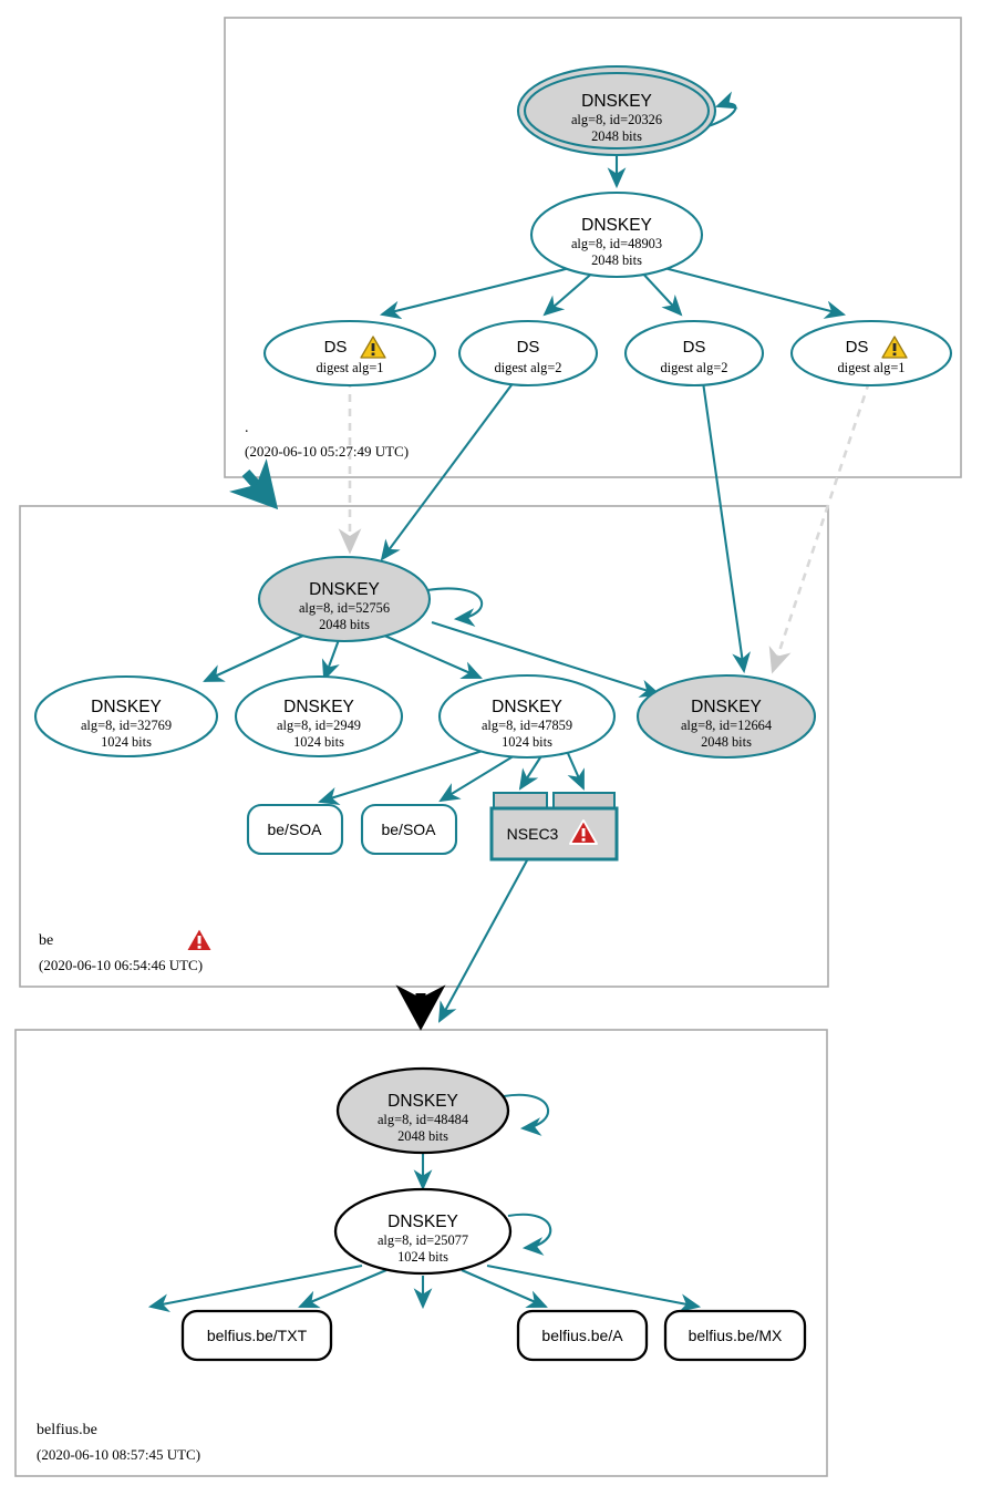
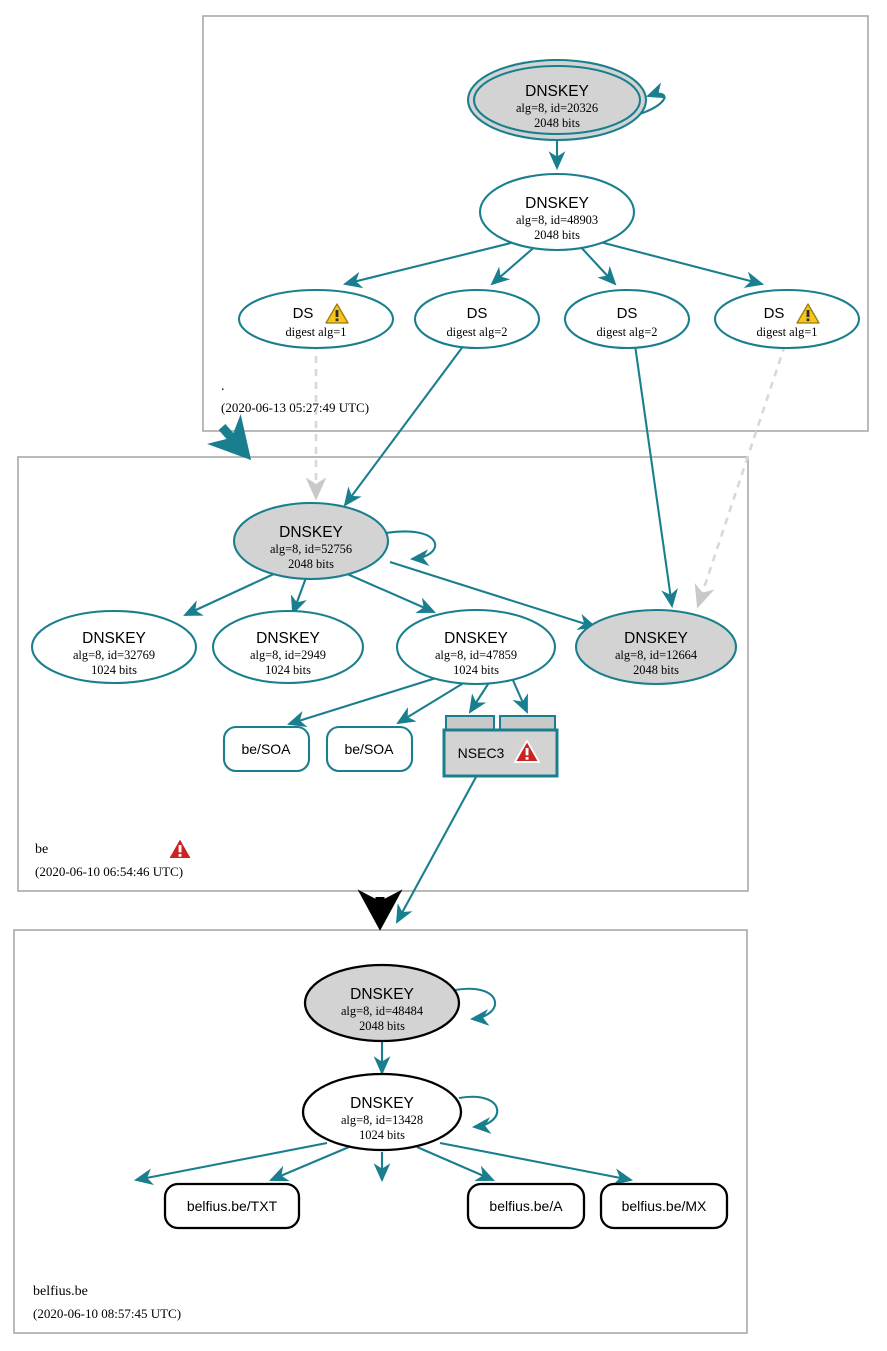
  DNSKEY
  alg=8, id=20326
  2048 bits
  DNSKEY
  alg=8, id=48903
  2048 bits
  DS
  digest alg=1
  DS
  digest alg=2
  DS
  digest alg=2
  DS
  digest alg=1
  .
- (2020-06-10 05:27:49 UTC)
+ (2020-06-13 05:27:49 UTC)
  DNSKEY
  alg=8, id=52756
  2048 bits
  DNSKEY
  alg=8, id=32769
  1024 bits
  DNSKEY
  alg=8, id=2949
  1024 bits
  DNSKEY
  alg=8, id=47859
  1024 bits
  DNSKEY
  alg=8, id=12664
  2048 bits
  be/SOA
  be/SOA
  NSEC3
  be
  (2020-06-10 06:54:46 UTC)
  DNSKEY
  alg=8, id=48484
  2048 bits
  DNSKEY
- alg=8, id=25077
+ alg=8, id=13428
  1024 bits
  belfius.be/TXT
  belfius.be/A
  belfius.be/MX
  belfius.be
  (2020-06-10 08:57:45 UTC)
